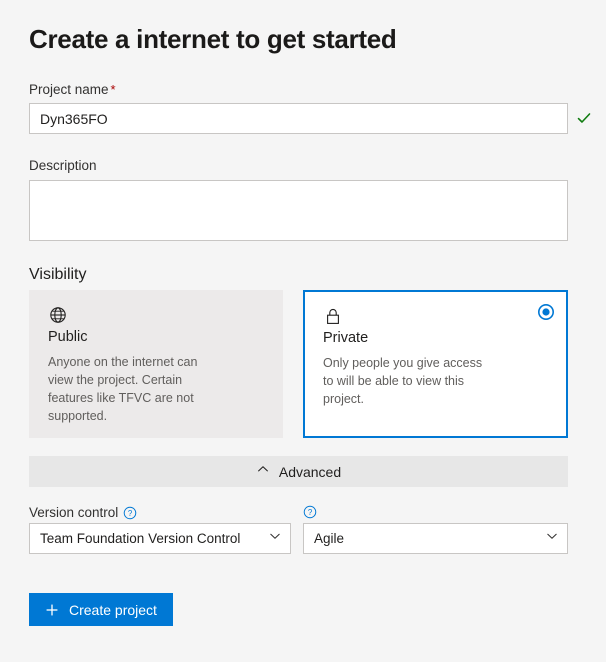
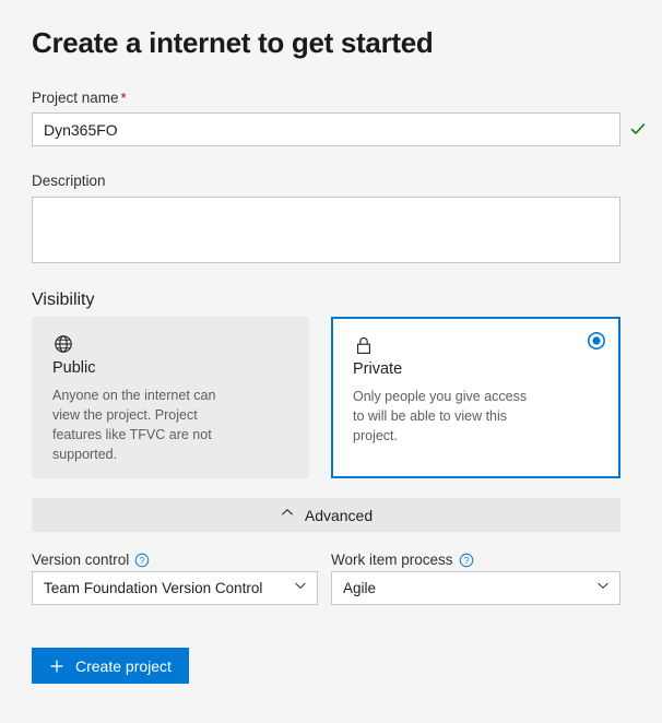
  Create a internet to get started
  Project name *
  Dyn365FO
  Description
  Visibility
  Public
- Anyone on the internet can view the project. Certain features like TFVC are not supported.
+ Anyone on the internet can view the project. Project features like TFVC are not supported.
  Private
  Only people you give access to will be able to view this project.
  Advanced
  Version control
  ?
  Team Foundation Version Control
+ Work item process
  ?
  Agile
  Create project
